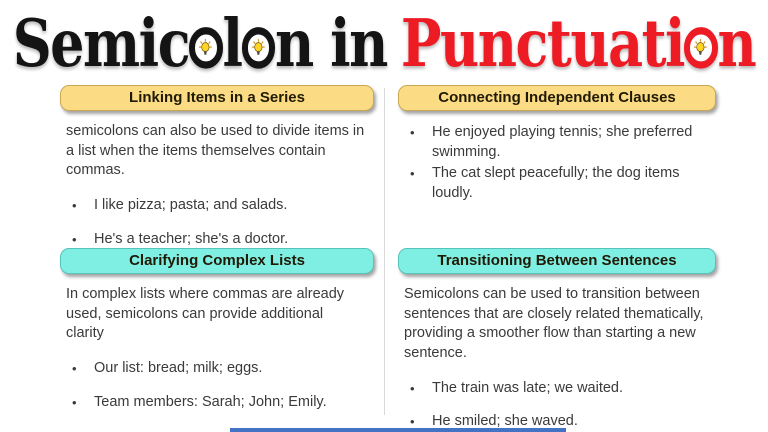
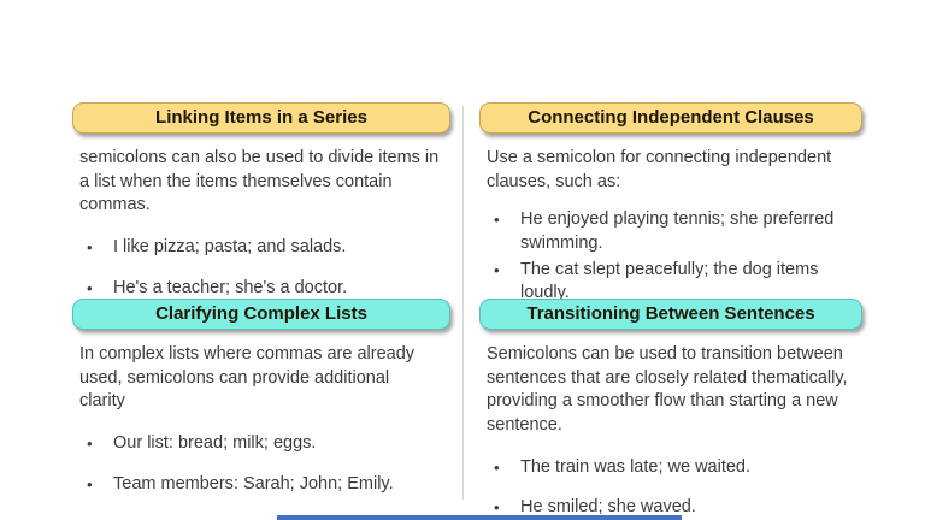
- Semic l n in Punctuati n
  Linking Items in a Series
  semicolons can also be used to divide items in a list when the items themselves contain commas.
  •
  I like pizza; pasta; and salads.
  •
  He's a teacher; she's a doctor.
  Connecting Independent Clauses
+ Use a semicolon for connecting independent clauses, such as:
  •
  He enjoyed playing tennis; she preferred swimming.
  •
  The cat slept peacefully; the dog items loudly.
  Clarifying Complex Lists
  In complex lists where commas are already used, semicolons can provide additional clarity
  •
  Our list: bread; milk; eggs.
  •
  Team members: Sarah; John; Emily.
  Transitioning Between Sentences
  Semicolons can be used to transition between sentences that are closely related thematically, providing a smoother flow than starting a new sentence.
  •
  The train was late; we waited.
  •
  He smiled; she waved.
